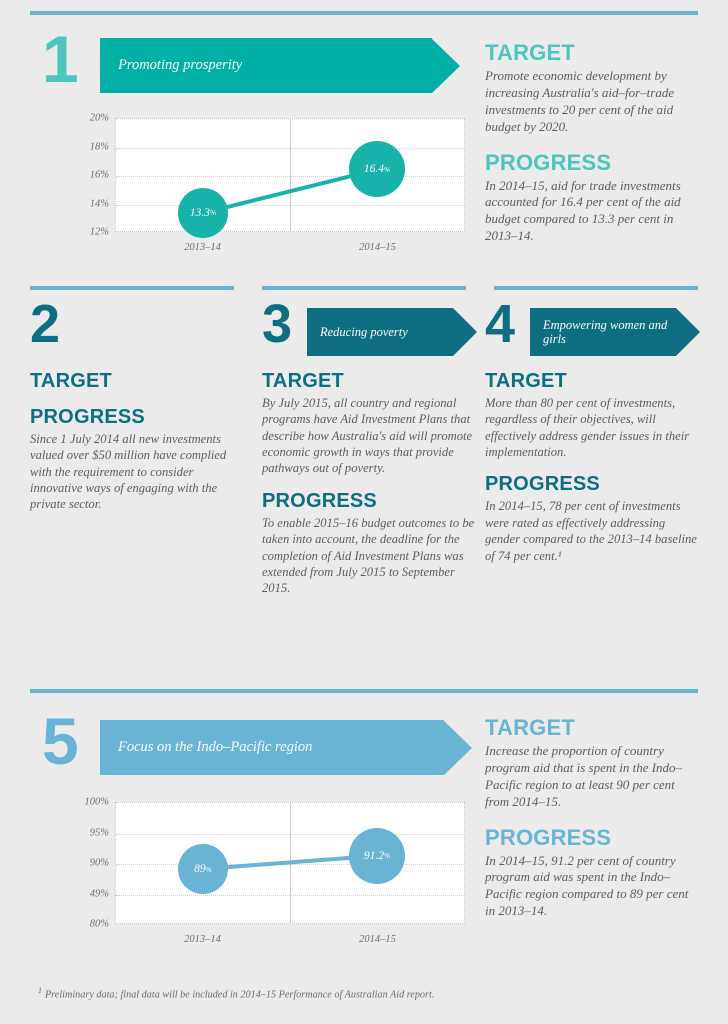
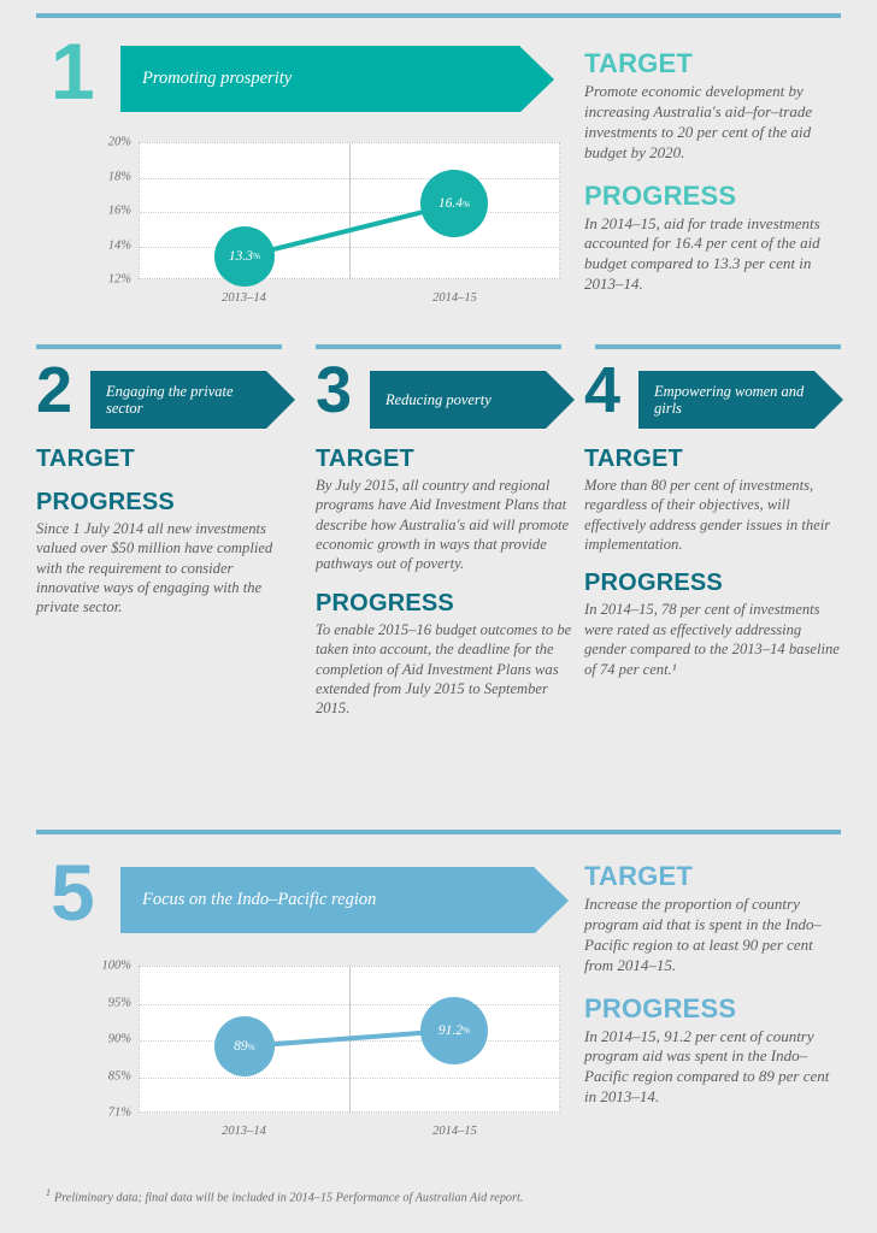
  1
  Promoting prosperity
  12%
  14%
  16%
  18%
  20%
  13.3
  %
  16.4
  %
  2013–14
  2014–15
  TARGET
  Promote economic development by increasing Australia's aid–for–trade investments to 20 per cent of the aid budget by 2020.
  PROGRESS
  In 2014–15, aid for trade investments accounted for 16.4 per cent of the aid budget compared to 13.3 per cent in 2013–14.
  2
+ Engaging the private sector
  TARGET
  PROGRESS
  Since 1 July 2014 all new investments valued over $50 million have complied with the requirement to consider innovative ways of engaging with the private sector.
  3
  Reducing poverty
  TARGET
  By July 2015, all country and regional programs have Aid Investment Plans that describe how Australia's aid will promote economic growth in ways that provide pathways out of poverty.
  PROGRESS
  To enable 2015–16 budget outcomes to be taken into account, the deadline for the completion of Aid Investment Plans was extended from July 2015 to September 2015.
  4
  Empowering women and girls
  TARGET
  More than 80 per cent of investments, regardless of their objectives, will effectively address gender issues in their implementation.
  PROGRESS
  In 2014–15, 78 per cent of investments were rated as effectively addressing gender compared to the 2013–14 baseline of 74 per cent.¹
  5
  Focus on the Indo–Pacific region
- 80%
+ 71%
- 49%
+ 85%
  90%
  95%
  100%
  89
  %
  91.2
  %
  2013–14
  2014–15
  TARGET
  Increase the proportion of country program aid that is spent in the Indo–Pacific region to at least 90 per cent from 2014–15.
  PROGRESS
  In 2014–15, 91.2 per cent of country program aid was spent in the Indo–Pacific region compared to 89 per cent in 2013–14.
  1 Preliminary data; final data will be included in 2014–15 Performance of Australian Aid report.
